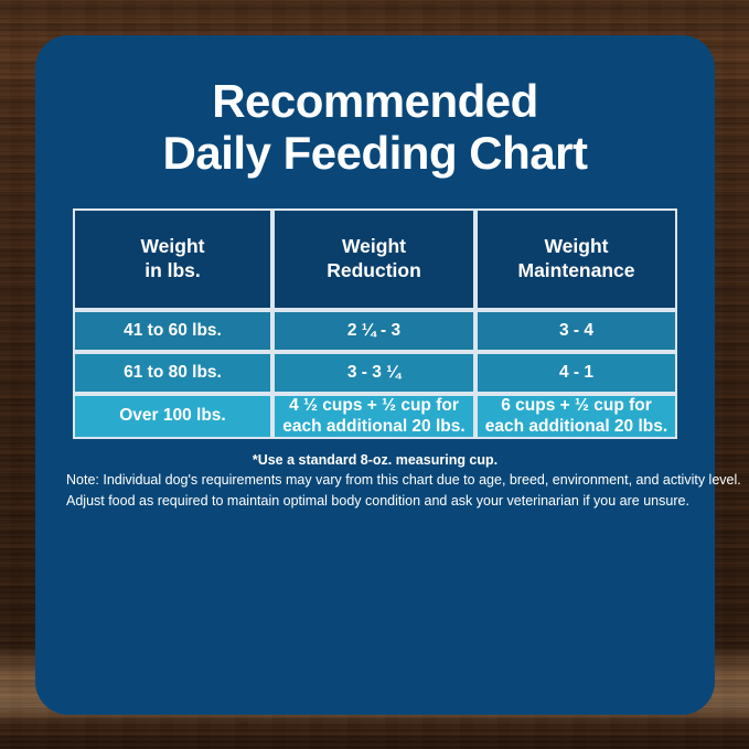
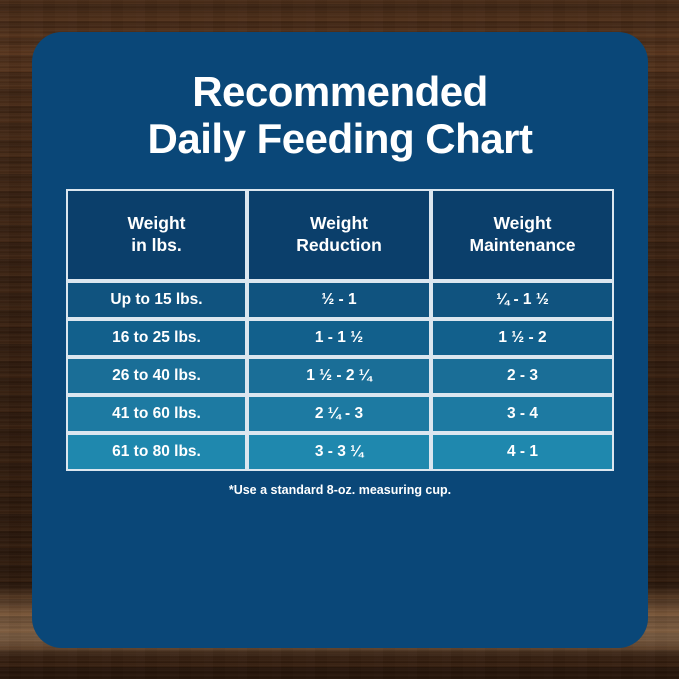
  Recommended
  Daily Feeding Chart
  Weight in lbs.	Weight Reduction	Weight Maintenance
+ Up to 15 lbs.	½ - 1	¼ - 1 ½
+ 16 to 25 lbs.	1 - 1 ½	1 ½ - 2
+ 26 to 40 lbs.	1 ½ - 2 ¼	2 - 3
  41 to 60 lbs.	2 ¼ - 3	3 - 4
  61 to 80 lbs.	3 - 3 ¼	4 - 1
- Over 100 lbs.	4 ½ cups + ½ cup for each additional 20 lbs.	6 cups + ½ cup for each additional 20 lbs.
  *Use a standard 8-oz. measuring cup.
- Note: Individual dog's requirements may vary from this chart due to age, breed, environment, and activity level.
- Adjust food as required to maintain optimal body condition and ask your veterinarian if you are unsure.
